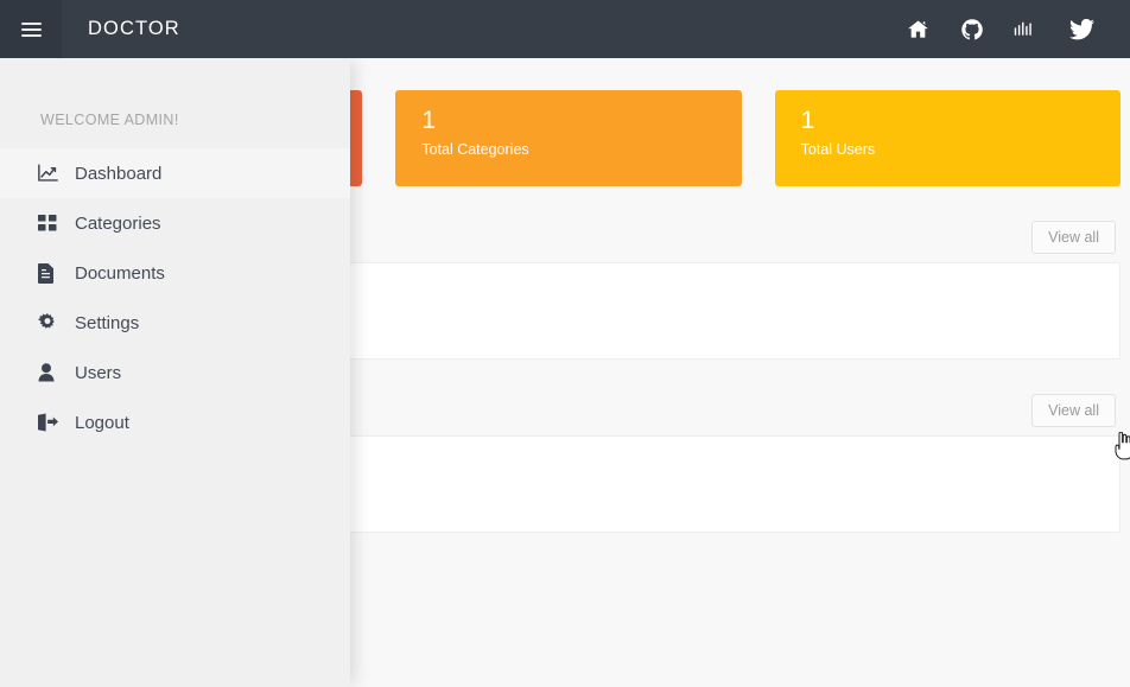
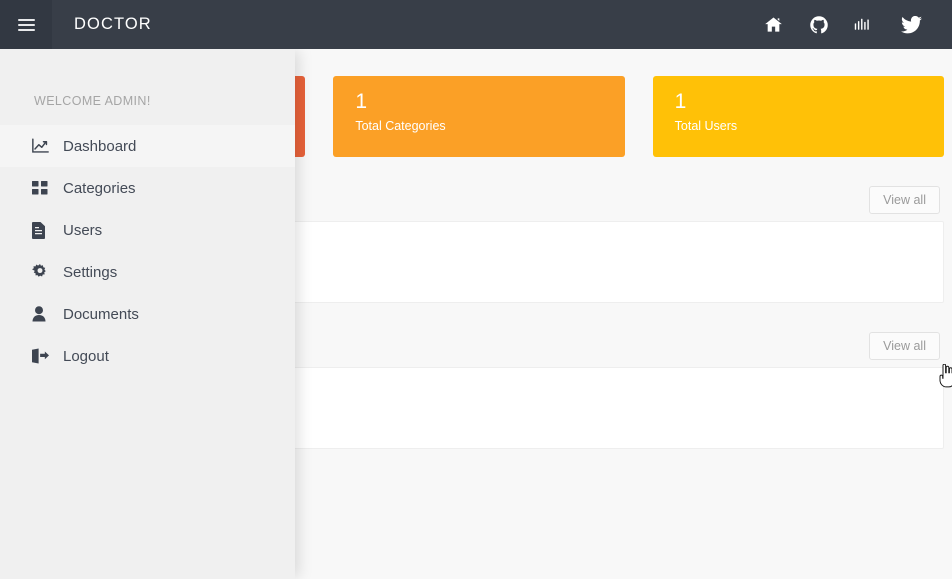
  DOCTOR
  1
  Total Categories
  1
  Total Users
  View all
  View all
  WELCOME ADMIN!
  Dashboard
  Categories
- Documents
+ Users
  Settings
- Users
+ Documents
  Logout
